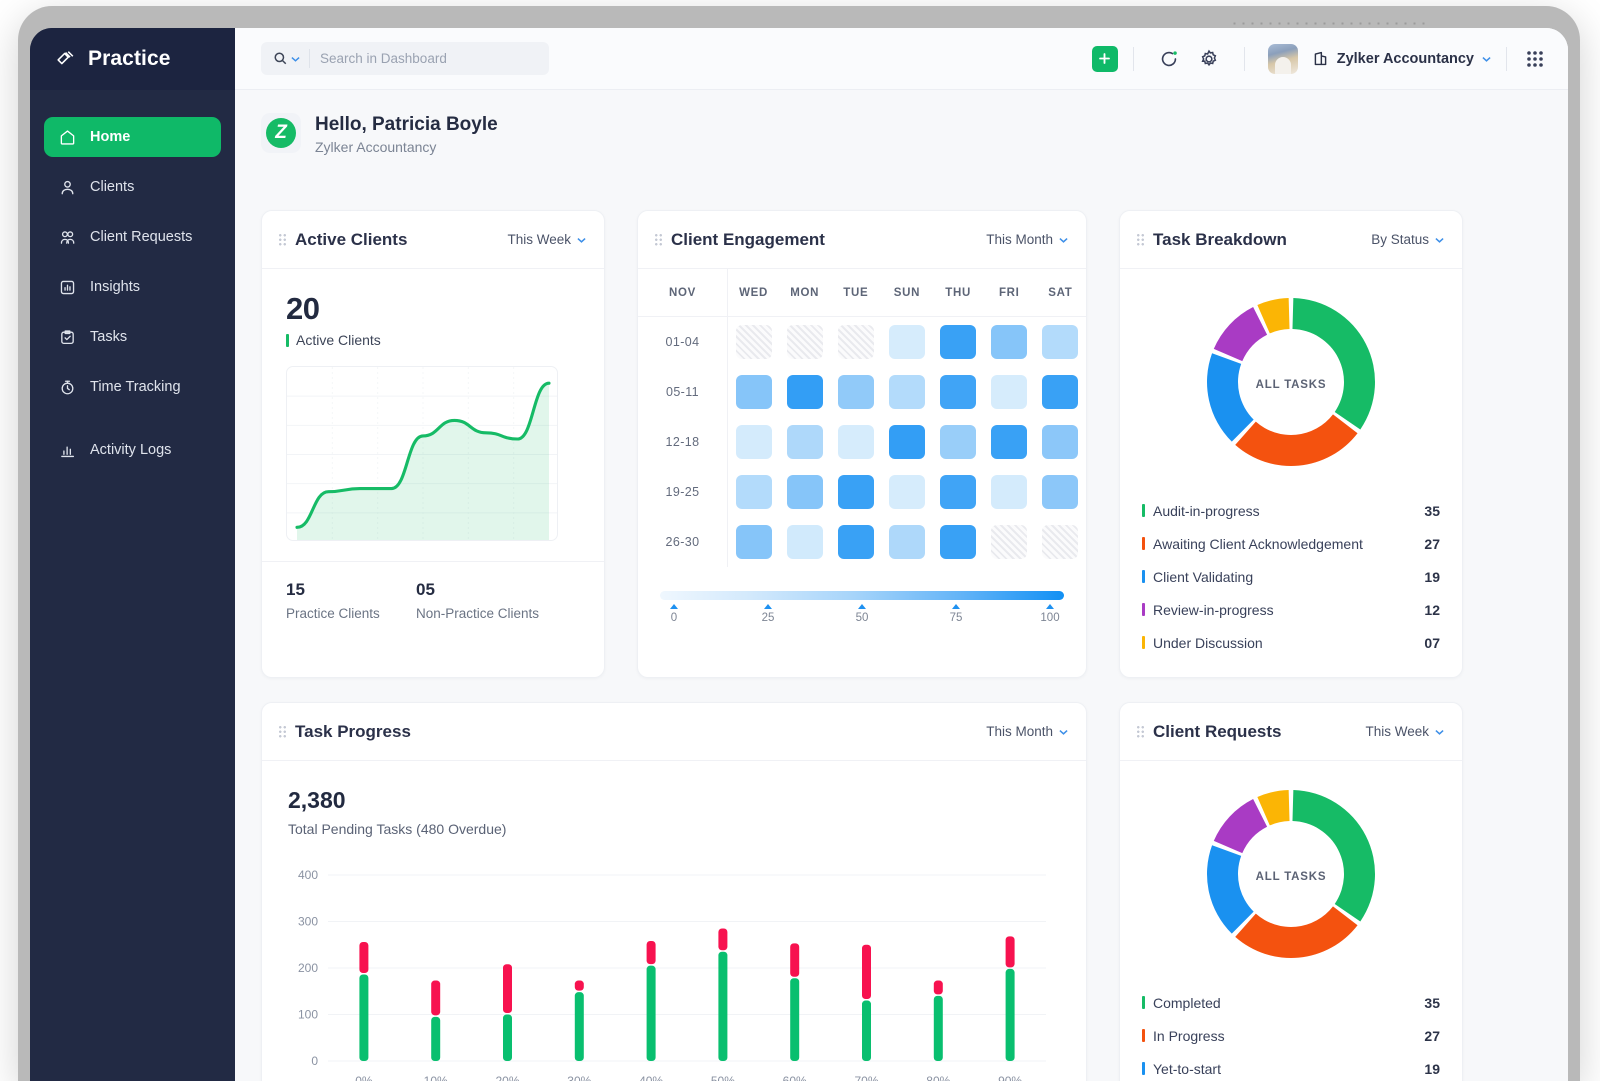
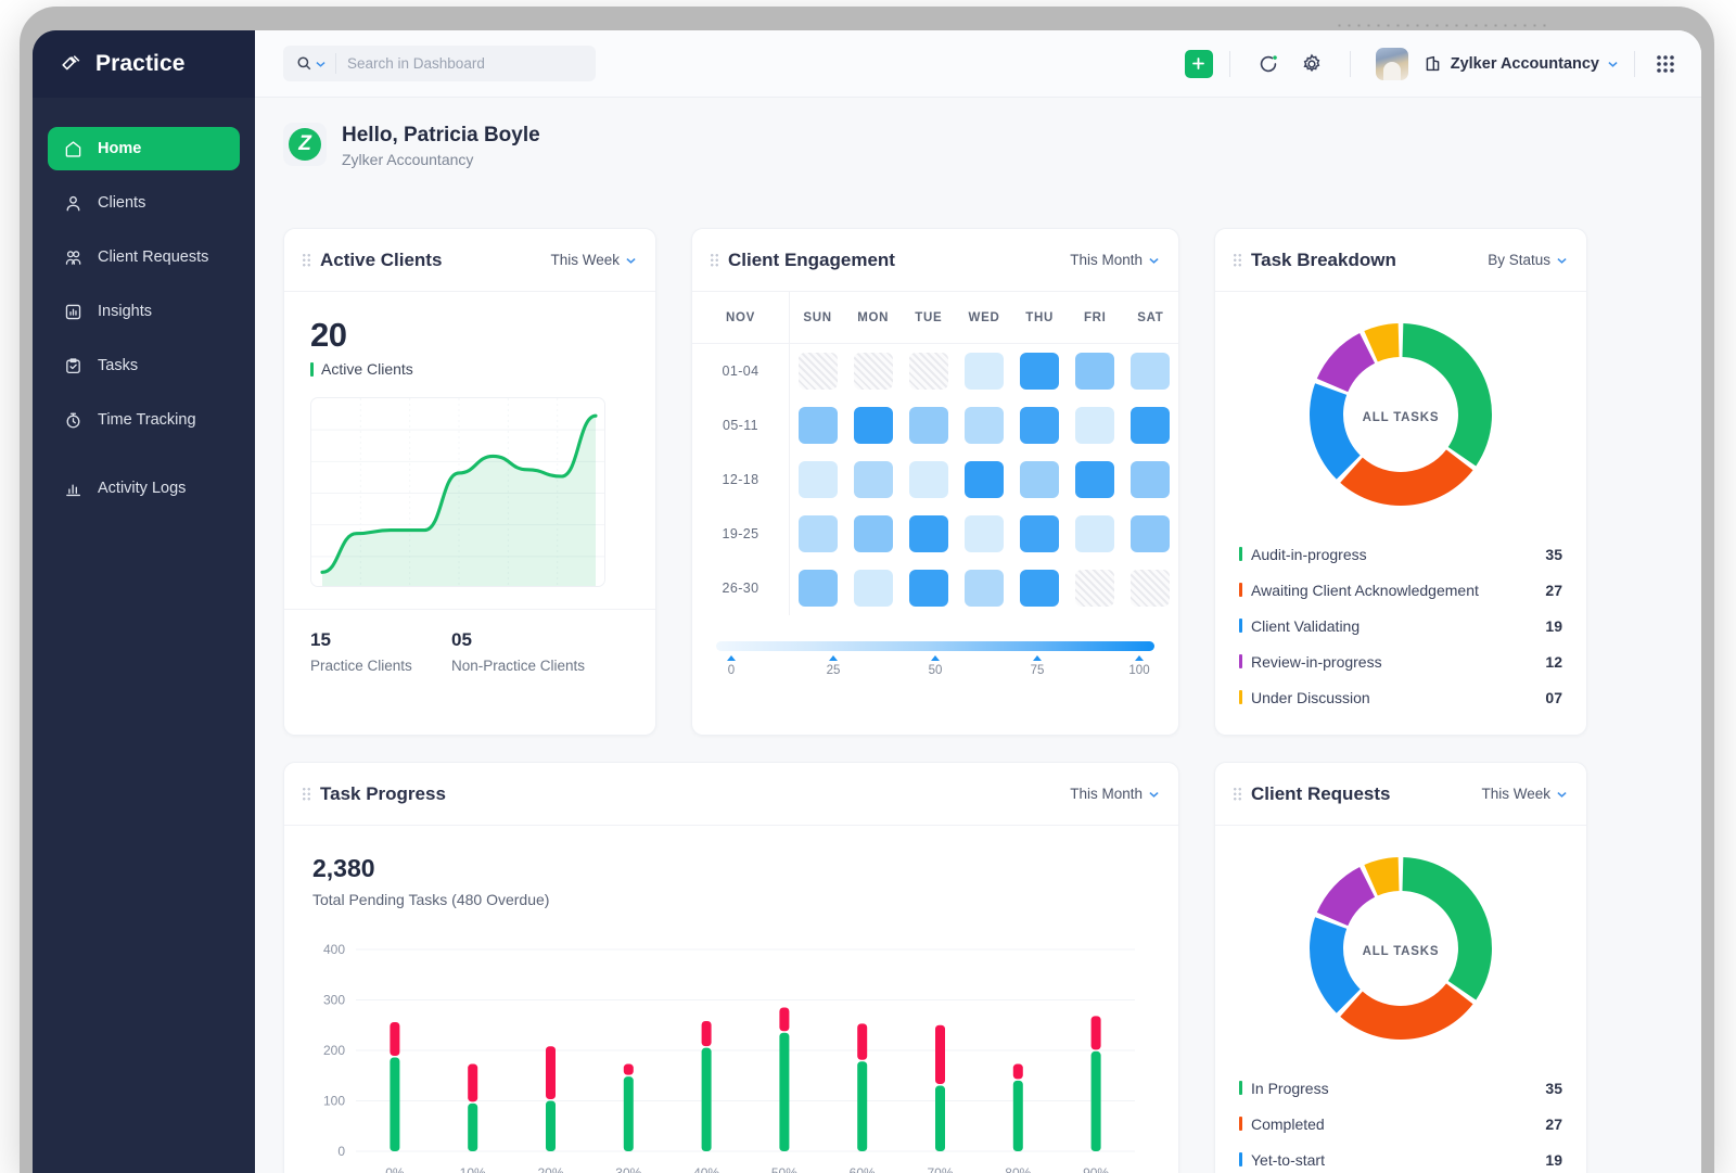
  Practice
  Home
  Clients
  Client Requests
  Insights
  Tasks
  Time Tracking
  Activity Logs
  Search in Dashboard
  Zylker Accountancy
  Z
  Hello, Patricia Boyle
  Zylker Accountancy
  Active Clients
  This Week
  20
  Active Clients
  15
  Practice Clients
  05
  Non-Practice Clients
  Client Engagement
  This Month
  NOV
- WED
+ SUN
  MON
  TUE
- SUN
+ WED
  THU
  FRI
  SAT
  01-04
  05-11
  12-18
  19-25
  26-30
  0
  25
  50
  75
  100
  Task Breakdown
  By Status
  ALL TASKS
  Audit-in-progress
  35
  Awaiting Client Acknowledgement
  27
  Client Validating
  19
  Review-in-progress
  12
  Under Discussion
  07
  Task Progress
  This Month
  2,380
  Total Pending Tasks (480 Overdue)
  0
  100
  200
  300
  400
  Client Requests
  This Week
  ALL TASKS
- Completed
+ In Progress
  35
- In Progress
+ Completed
  27
  Yet-to-start
  19
